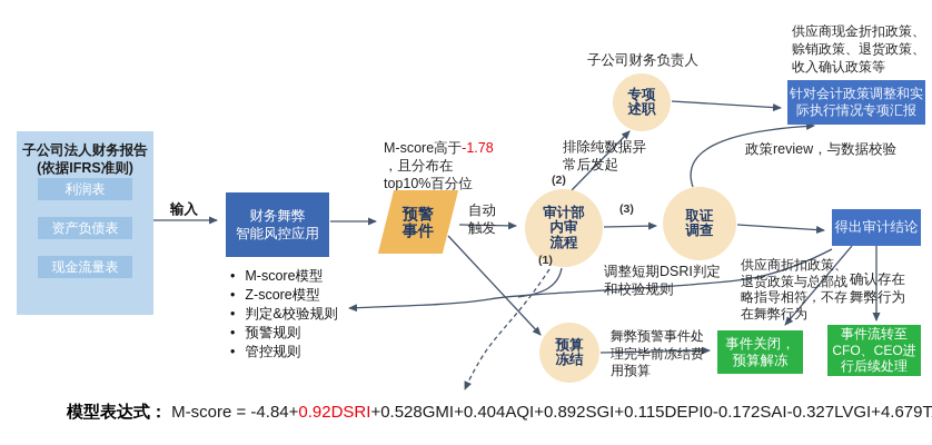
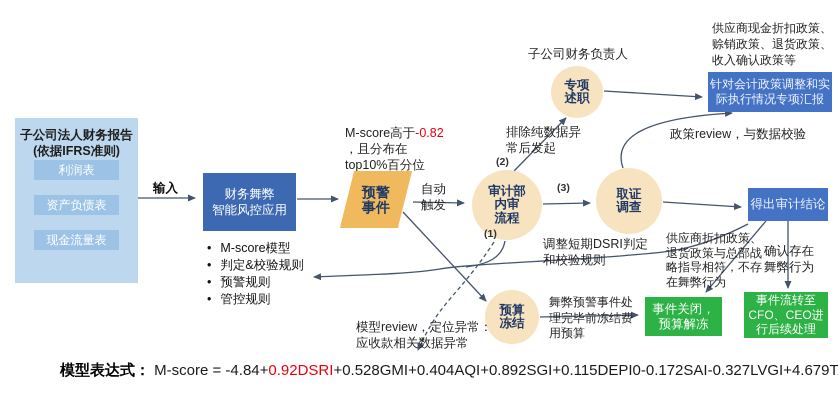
  子公司法人财务报告
  (依据IFRS准则)
  利润表
  资产负债表
  现金流量表
  输入
  财务舞弊
  智能风控应用
  M-score模型
- Z-score模型
  判定&校验规则
  预警规则
  管控规则
- M-score高于-1.78
+ M-score高于-0.82
  ，且分布在
  top10%百分位
  自动
  触发
  审计部
  内审
  流程
  (2)
  (3)
  (1)
  排除纯数据异
  常后发起
  子公司财务负责人
  专项
  述职
  供应商现金折扣政策、
  赊销政策、退货政策、
  收入确认政策等
  针对会计政策调整和实
  际执行情况专项汇报
  政策review，与数据校验
  取证
  调查
  得出审计结论
  供应商折扣政策、
  退货政策与总部战
  略指导相符，不存
  在舞弊行为
  确认存在
  舞弊行为
  事件关闭，
  预算解冻
  事件流转至
  CFO、CEO进
  行后续处理
  预算
  冻结
  调整短期DSRI判定
  和校验规则
  舞弊预警事件处
  理完毕前冻结费
  用预算
+ 模型review，定位异常：
+ 应收款相关数据异常
  模型表达式： M-score = -4.84+0.92DSRI+0.528GMI+0.404AQI+0.892SGI+0.115DEPI0-0.172SAI-0.327LVGI+4.679T
